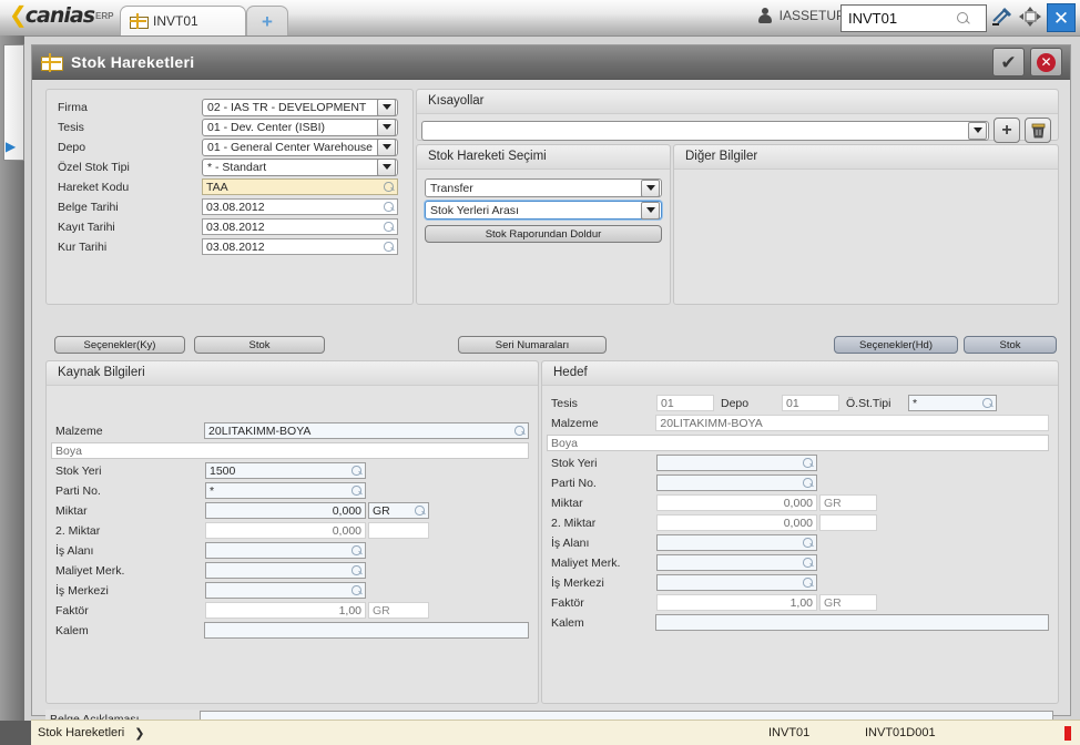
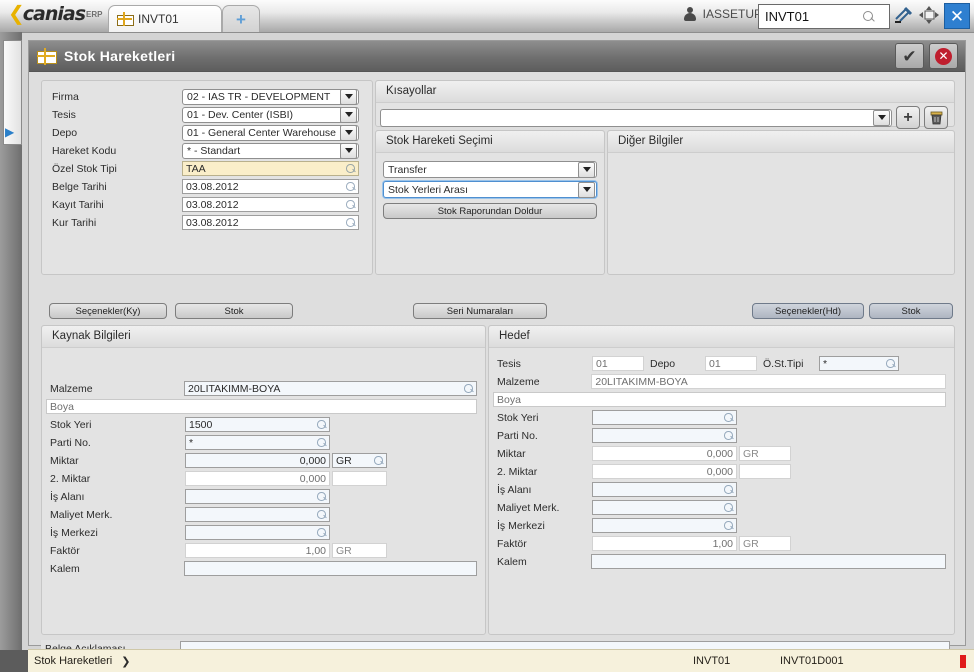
  ❮
  canias
  ERP
  INVT01
  +
  IASSETU
  INVT01
  ✕
  ▶
  Stok Hareketleri
  ✔
  ✕
  Firma
  02 - IAS TR - DEVELOPMENT
  Tesis
  01 - Dev. Center (ISBI)
  Depo
  01 - General Center Warehouse
- Özel Stok Tipi
+ Hareket Kodu
  * - Standart
- Hareket Kodu
+ Özel Stok Tipi
  TAA
  Belge Tarihi
  03.08.2012
  Kayıt Tarihi
  03.08.2012
  Kur Tarihi
  03.08.2012
  Kısayollar
  +
  Stok Hareketi Seçimi
  Transfer
  Stok Yerleri Arası
  Stok Raporundan Doldur
  Diğer Bilgiler
  Seçenekler(Ky)
  Stok
  Seri Numaraları
  Seçenekler(Hd)
  Stok
  Kaynak Bilgileri
  Malzeme
  20LITAKIMM-BOYA
  Boya
  Stok Yeri
  1500
  Parti No.
  *
  Miktar
  0,000
  GR
  2. Miktar
  0,000
  İş Alanı
  Maliyet Merk.
  İş Merkezi
  Faktör
  1,00
  GR
  Kalem
  Hedef
  Tesis
  01
  Depo
  01
  Ö.St.Tipi
  *
  Malzeme
  20LITAKIMM-BOYA
  Boya
  Stok Yeri
  Parti No.
  Miktar
  0,000
  GR
  2. Miktar
  0,000
  İş Alanı
  Maliyet Merk.
  İş Merkezi
  Faktör
  1,00
  GR
  Kalem
  Stok Hareketleri
  ❯
  INVT01
  INVT01D001
